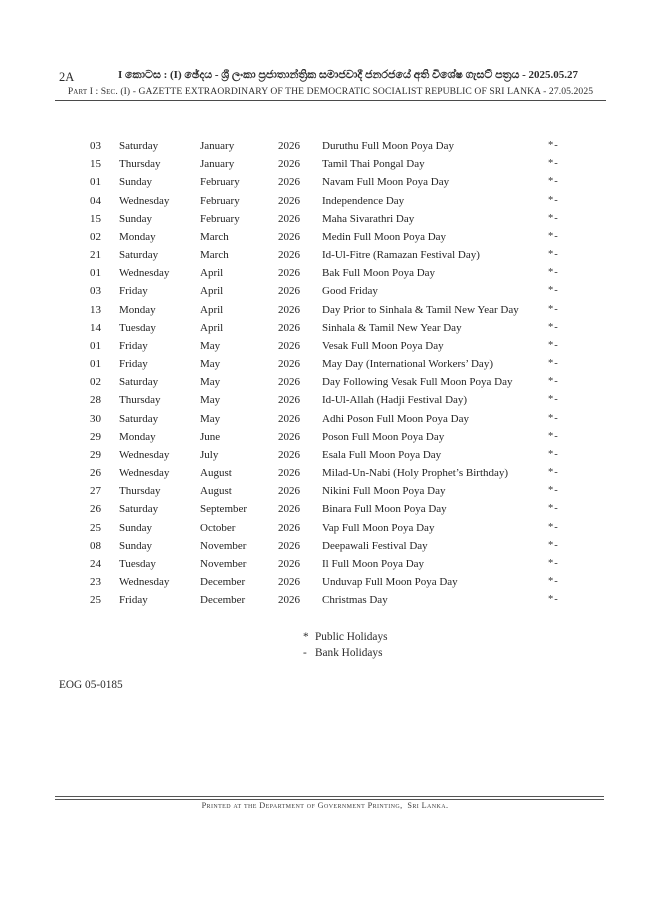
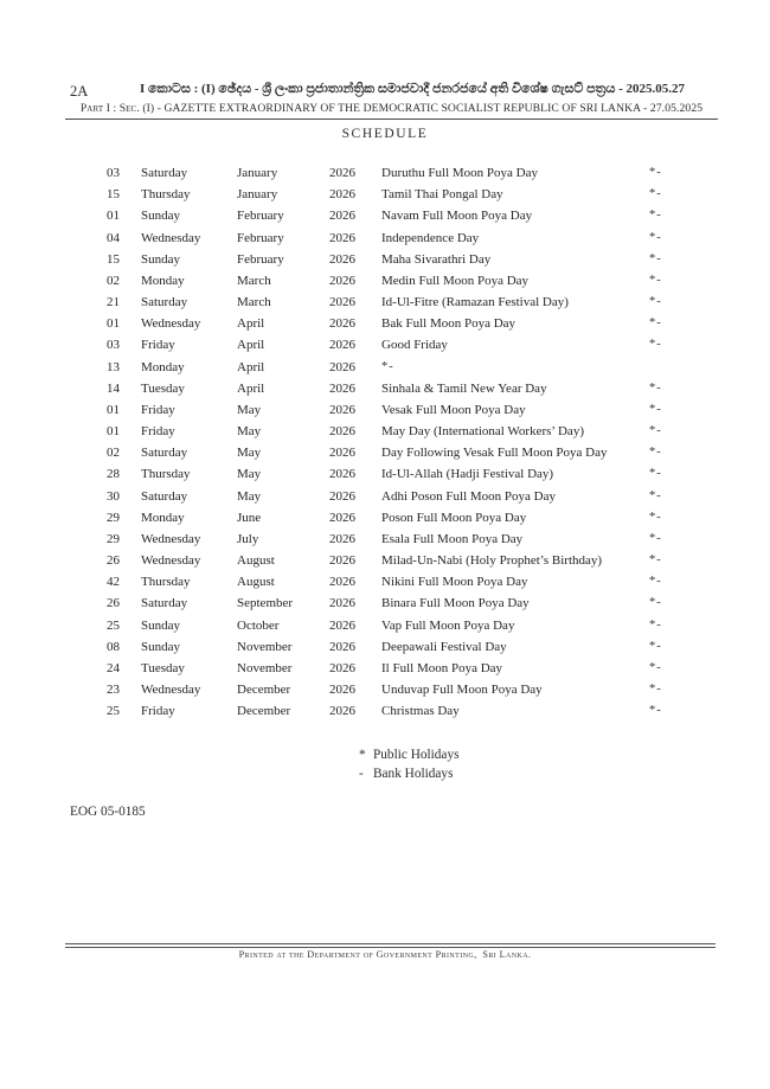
  2A
  I කොටස : (I) ඡේදය - ශ්‍රී ලංකා ප්‍රජාතාන්ත්‍රික සමාජවාදී ජනරජයේ අති විශේෂ ගැසට් පත්‍රය - 2025.05.27
  Part I : Sec. (I) - GAZETTE EXTRAORDINARY OF THE DEMOCRATIC SOCIALIST REPUBLIC OF SRI LANKA - 27.05.2025
+ SCHEDULE
  03
  Saturday
  January
  2026
  Duruthu Full Moon Poya Day
  *-
  15
  Thursday
  January
  2026
  Tamil Thai Pongal Day
  *-
  01
  Sunday
  February
  2026
  Navam Full Moon Poya Day
  *-
  04
  Wednesday
  February
  2026
  Independence Day
  *-
  15
  Sunday
  February
  2026
  Maha Sivarathri Day
  *-
  02
  Monday
  March
  2026
  Medin Full Moon Poya Day
  *-
  21
  Saturday
  March
  2026
  Id-Ul-Fitre (Ramazan Festival Day)
  *-
  01
  Wednesday
  April
  2026
  Bak Full Moon Poya Day
  *-
  03
  Friday
  April
  2026
  Good Friday
  *-
  13
  Monday
  April
  2026
- Day Prior to Sinhala & Tamil New Year Day
  *-
  14
  Tuesday
  April
  2026
  Sinhala & Tamil New Year Day
  *-
  01
  Friday
  May
  2026
  Vesak Full Moon Poya Day
  *-
  01
  Friday
  May
  2026
  May Day (International Workers’ Day)
  *-
  02
  Saturday
  May
  2026
  Day Following Vesak Full Moon Poya Day
  *-
  28
  Thursday
  May
  2026
  Id-Ul-Allah (Hadji Festival Day)
  *-
  30
  Saturday
  May
  2026
  Adhi Poson Full Moon Poya Day
  *-
  29
  Monday
  June
  2026
  Poson Full Moon Poya Day
  *-
  29
  Wednesday
  July
  2026
  Esala Full Moon Poya Day
  *-
  26
  Wednesday
  August
  2026
  Milad-Un-Nabi (Holy Prophet’s Birthday)
  *-
- 27
+ 42
  Thursday
  August
  2026
  Nikini Full Moon Poya Day
  *-
  26
  Saturday
  September
  2026
  Binara Full Moon Poya Day
  *-
  25
  Sunday
  October
  2026
  Vap Full Moon Poya Day
  *-
  08
  Sunday
  November
  2026
  Deepawali Festival Day
  *-
  24
  Tuesday
  November
  2026
  Il Full Moon Poya Day
  *-
  23
  Wednesday
  December
  2026
  Unduvap Full Moon Poya Day
  *-
  25
  Friday
  December
  2026
  Christmas Day
  *-
  *
  Public Holidays
  -
  Bank Holidays
  EOG 05-0185
  Printed at the Department of Government Printing, Sri Lanka.
